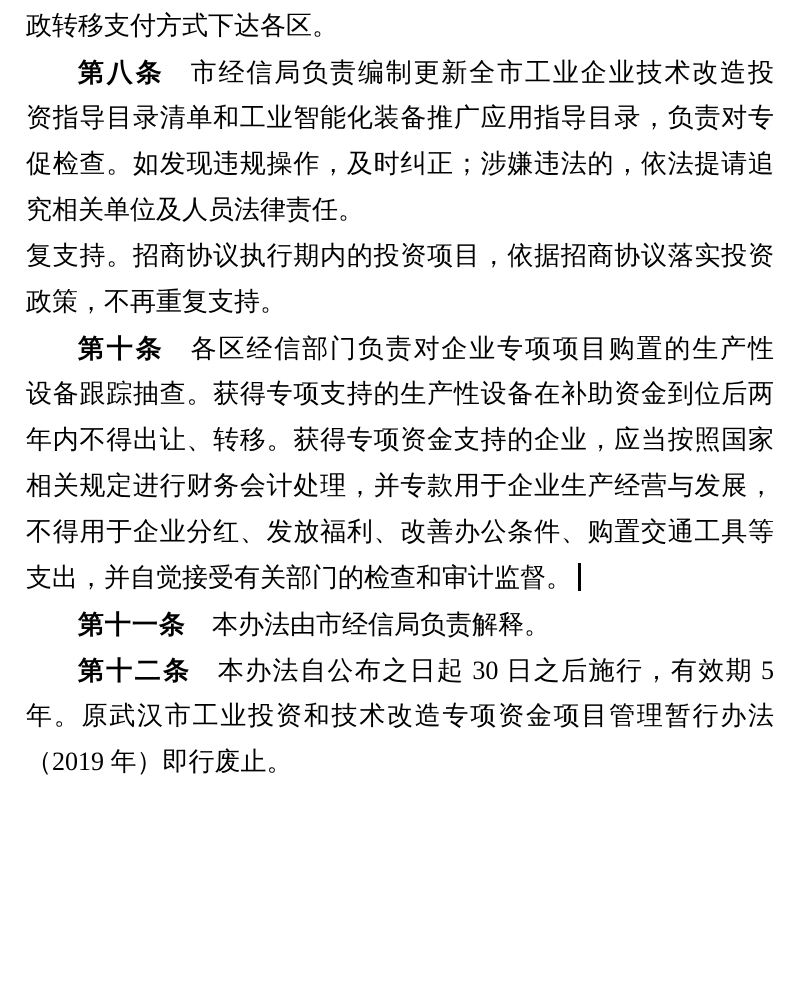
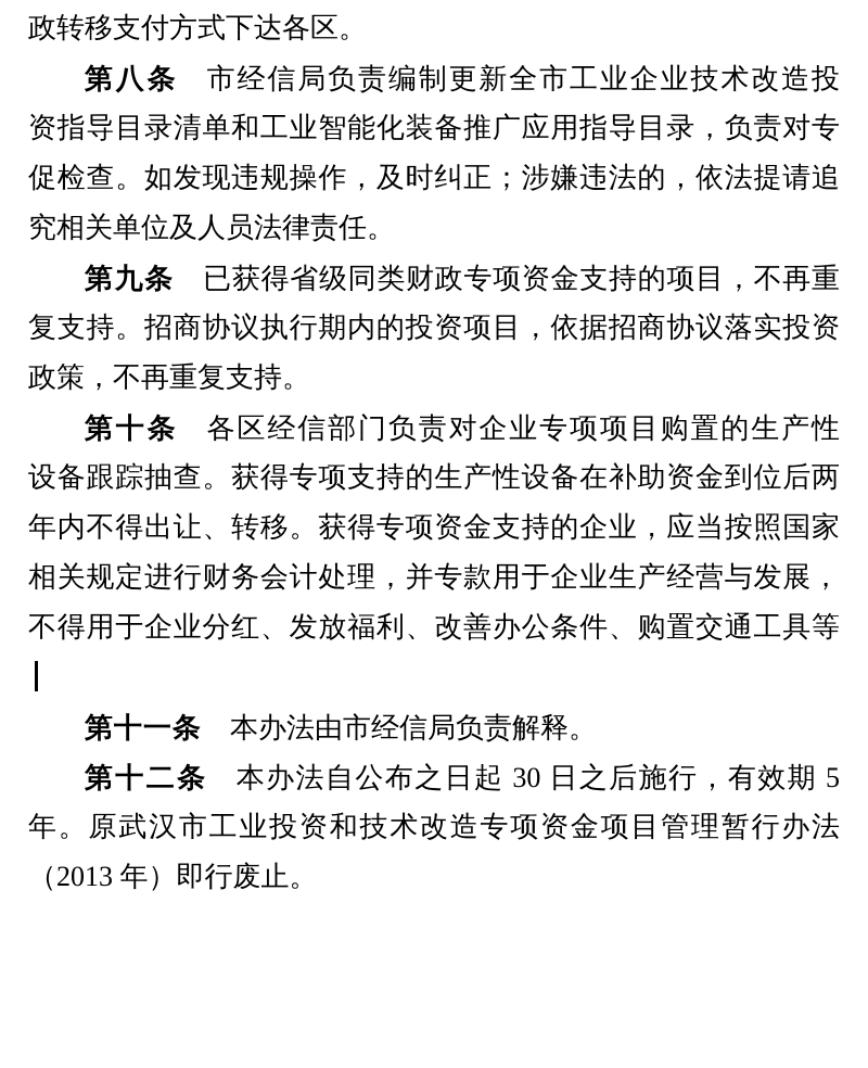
  政转移支付方式下达各区。
  第八条 市经信局负责编制更新全市工业企业技术改造投
  资指导目录清单和工业智能化装备推广应用指导目录，负责对专
  促检查。如发现违规操作，及时纠正；涉嫌违法的，依法提请追
  究相关单位及人员法律责任。
+ 第九条 已获得省级同类财政专项资金支持的项目，不再重
  复支持。招商协议执行期内的投资项目，依据招商协议落实投资
  政策，不再重复支持。
  第十条 各区经信部门负责对企业专项项目购置的生产性
  设备跟踪抽查。获得专项支持的生产性设备在补助资金到位后两
  年内不得出让、转移。获得专项资金支持的企业，应当按照国家
  相关规定进行财务会计处理，并专款用于企业生产经营与发展，
  不得用于企业分红、发放福利、改善办公条件、购置交通工具等
- 支出，并自觉接受有关部门的检查和审计监督。
  第十一条 本办法由市经信局负责解释。
  第十二条 本办法自公布之日起 30 日之后施行，有效期 5
  年。原武汉市工业投资和技术改造专项资金项目管理暂行办法
- （2019 年）即行废止。
+ （2013 年）即行废止。
